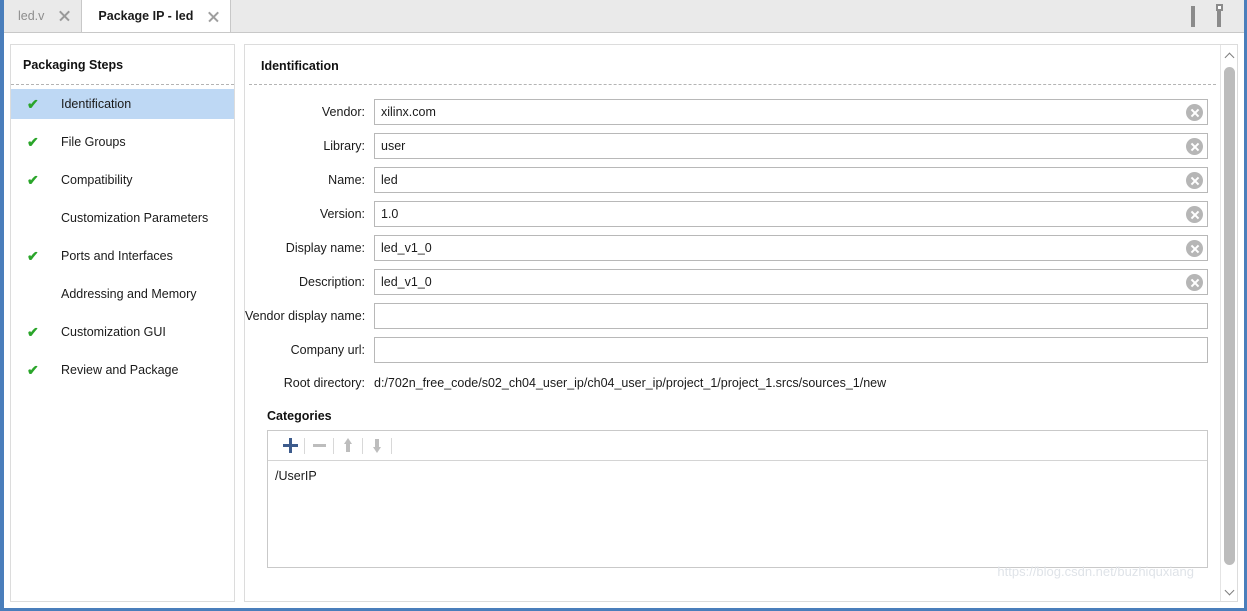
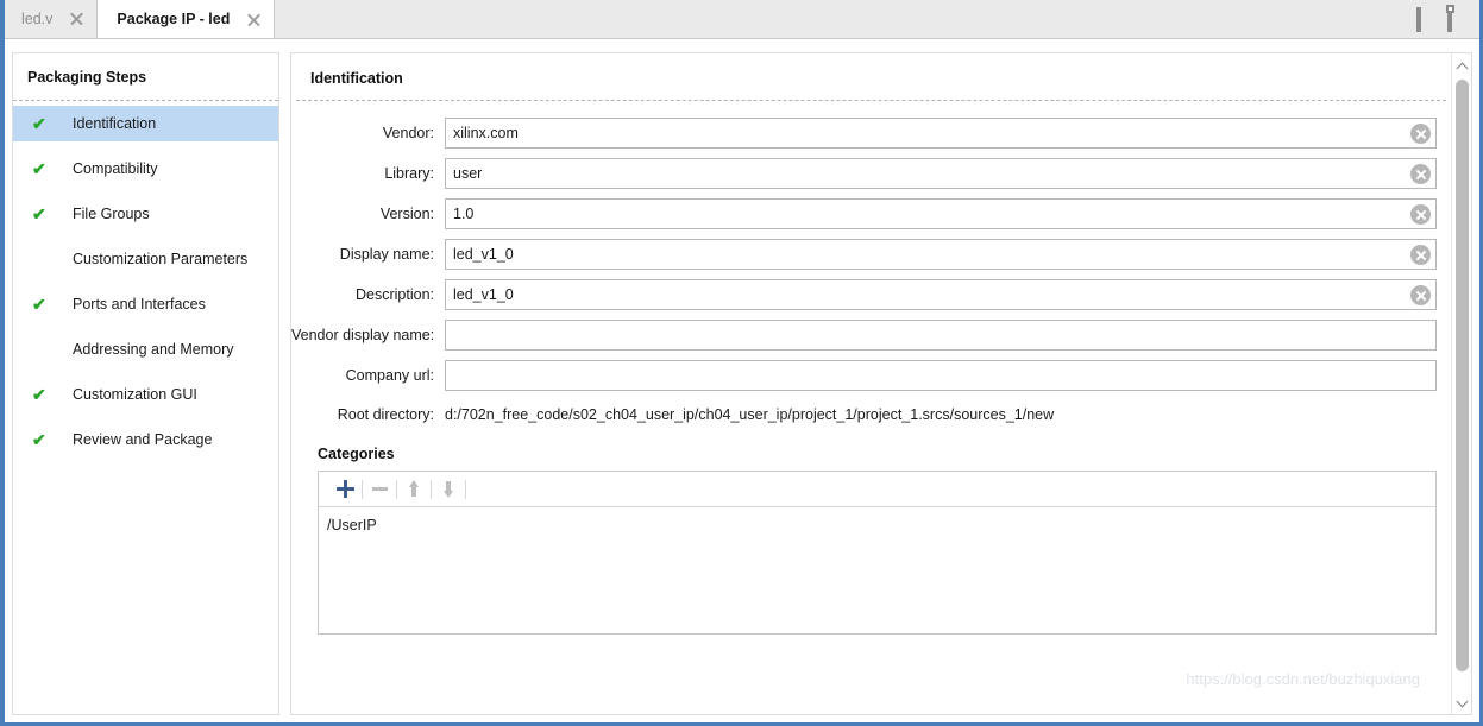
  led.v
  Package IP - led
  Packaging Steps
  ✔
  Identification
  ✔
- File Groups
+ Compatibility
  ✔
- Compatibility
+ File Groups
  Customization Parameters
  ✔
  Ports and Interfaces
  Addressing and Memory
  ✔
  Customization GUI
  ✔
  Review and Package
  Identification
  Vendor:
  xilinx.com
  Library:
  user
- Name:
- led
  Version:
  1.0
  Display name:
  led_v1_0
  Description:
  led_v1_0
  Vendor display name:
  Company url:
  Root directory:
  d:/702n_free_code/s02_ch04_user_ip/ch04_user_ip/project_1/project_1.srcs/sources_1/new
  Categories
  /UserIP
  https://blog.csdn.net/buzhiquxiang
